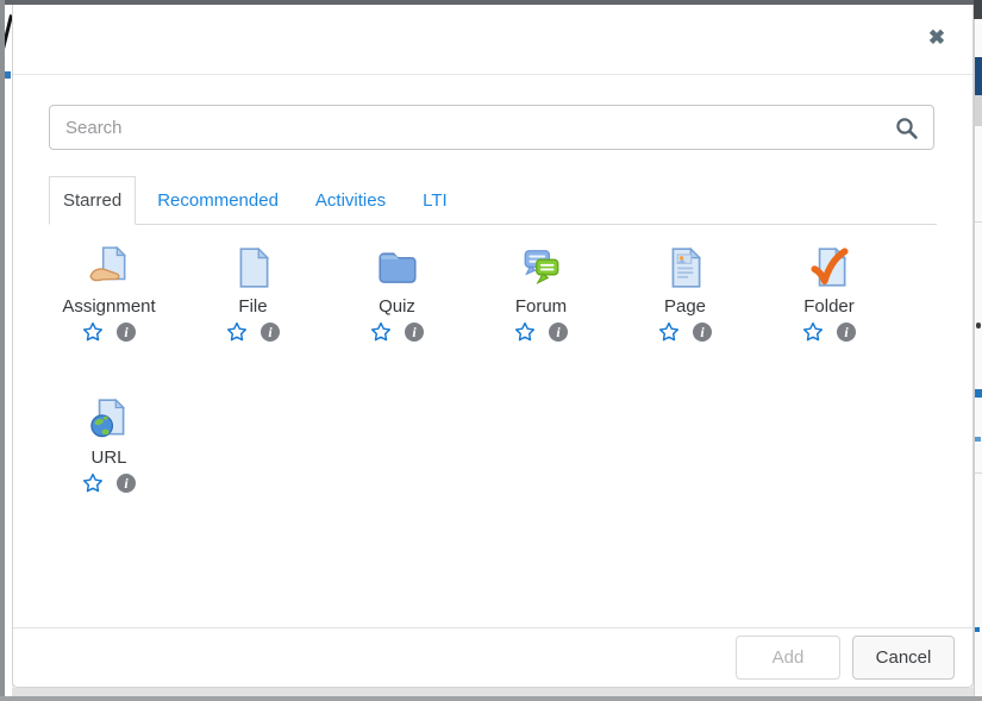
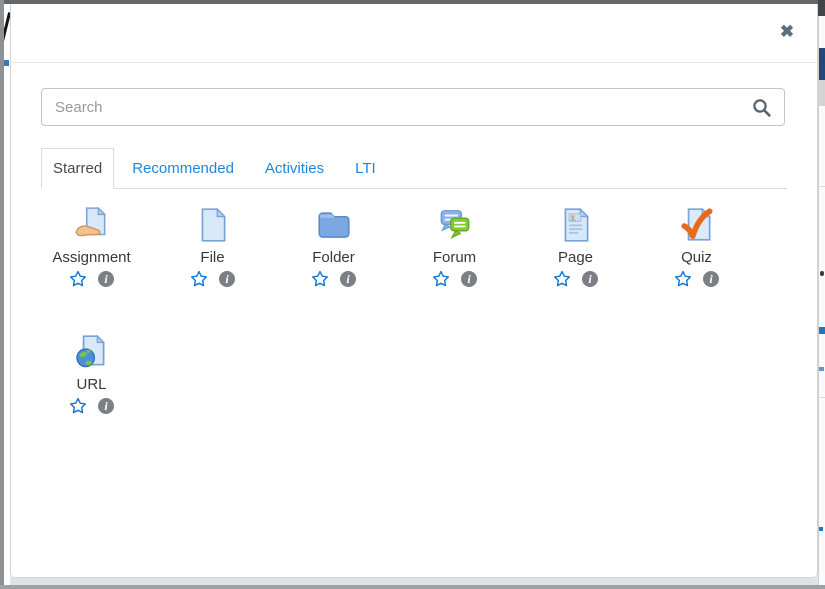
  ✖
  Search
  Starred
  Recommended
  Activities
  LTI
  Assignment
  i
  File
  i
- Quiz
+ Folder
  i
  Forum
  i
  Page
  i
- Folder
+ Quiz
  i
  URL
  i
- Add
- Cancel
